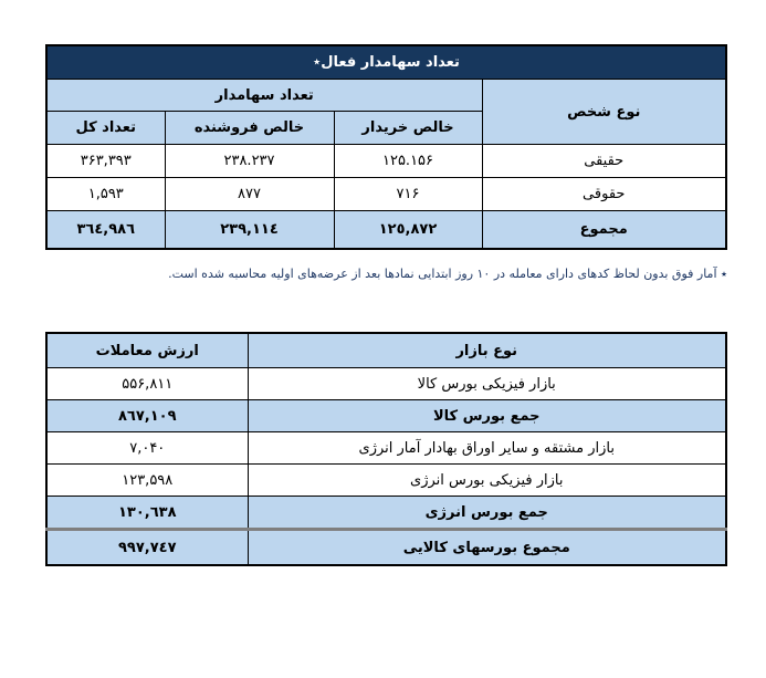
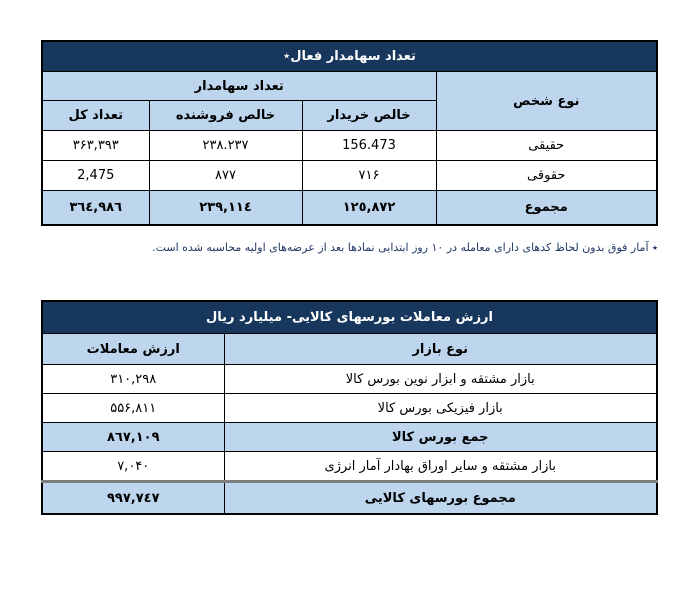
  تعداد سهامدار فعال٭
  نوع شخص	تعداد سهامدار
  خالص خریدار	خالص فروشنده	تعداد کل
- حقیقی	۱۲۵.۱۵۶	۲۳۸.۲۳۷	۳۶۳,۳۹۳
+ حقیقی	156.473	۲۳۸.۲۳۷	۳۶۳,۳۹۳
- حقوقی	۷۱۶	۸۷۷	۱,۵۹۳
+ حقوقی	۷۱۶	۸۷۷	2,475
  مجموع	١٢٥,٨٧٢	٢٣٩,١١٤	٣٦٤,٩٨٦
  ٭ آمار فوق بدون لحاظ کدهای دارای معامله در ۱۰ روز ابتدایی نمادها بعد از عرضه‌های اولیه محاسبه شده است.
+ ارزش معاملات بورسهای کالایی- میلیارد ریال
  نوع بازار	ارزش معاملات
+ بازار مشتقه و ابزار نوین بورس کالا	۳۱۰,۲۹۸
  بازار فیزیکی بورس کالا	۵۵۶,۸۱۱
  جمع بورس کالا	٨٦٧,١٠٩
  بازار مشتقه و سایر اوراق بهادار آمار انرژی	۷,۰۴۰
- بازار فیزیکی بورس انرژی	۱۲۳,۵۹۸
- جمع بورس انرژی	١٣٠,٦٣٨
  مجموع بورسهای کالایی	٩٩٧,٧٤٧
